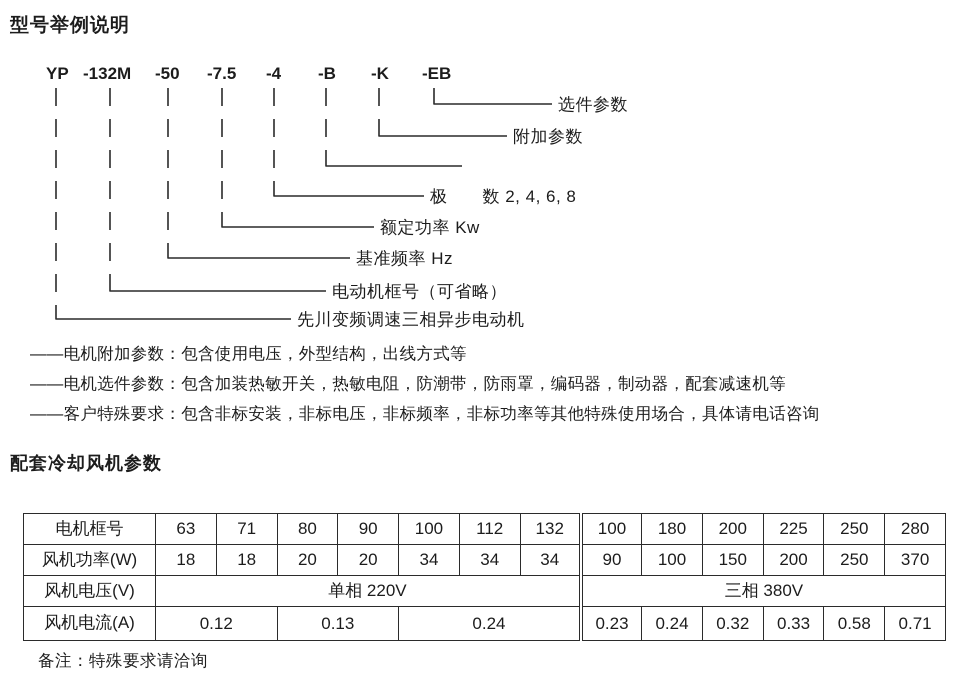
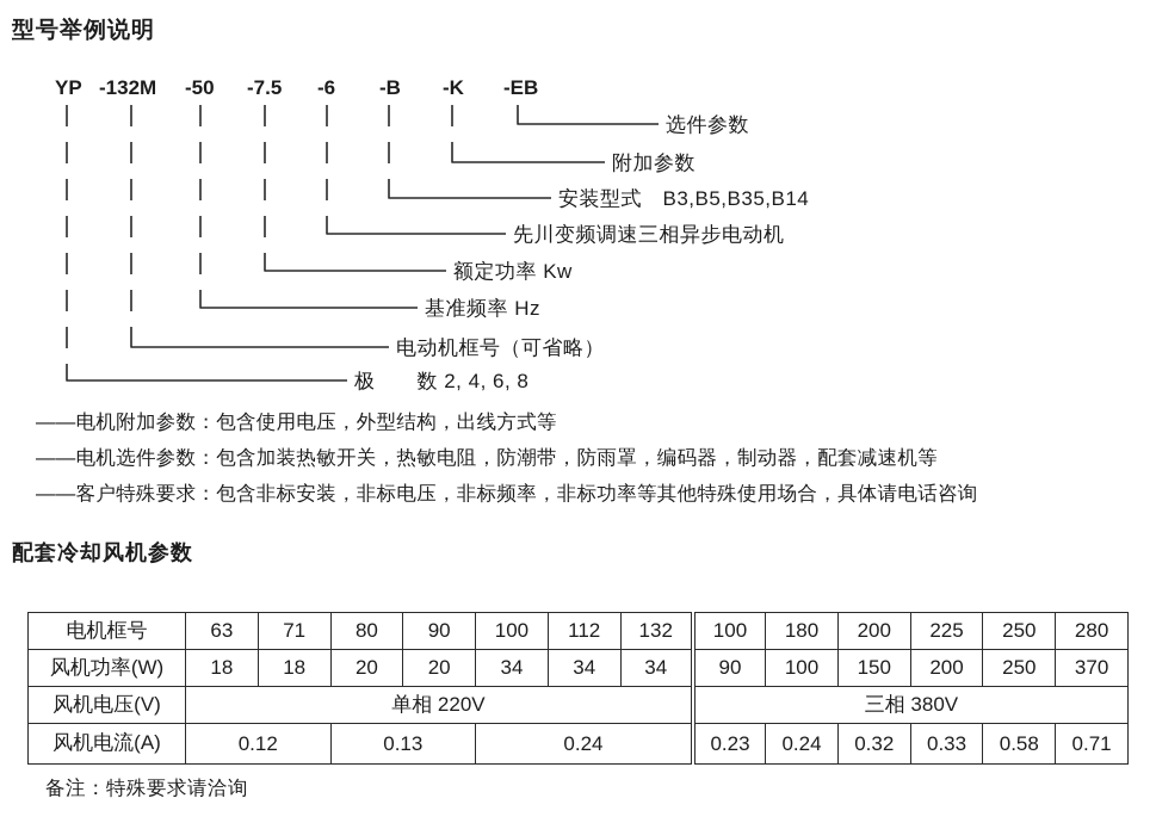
  型号举例说明
  YP
- 先川变频调速三相异步电动机
+ 极 数 2, 4, 6, 8
  -132M
  电动机框号（可省略）
  -50
  基准频率 Hz
  -7.5
  额定功率 Kw
- -4
+ -6
- 极 数 2, 4, 6, 8
+ 先川变频调速三相异步电动机
  -B
+ 安装型式 B3,B5,B35,B14
  -K
  附加参数
  -EB
  选件参数
  ——电机附加参数：包含使用电压，外型结构，出线方式等
  ——电机选件参数：包含加装热敏开关，热敏电阻，防潮带，防雨罩，编码器，制动器，配套减速机等
  ——客户特殊要求：包含非标安装，非标电压，非标频率，非标功率等其他特殊使用场合，具体请电话咨询
  配套冷却风机参数
  电机框号	63	71	80	90	100	112	132	100	180	200	225	250	280
  风机功率(W)	18	18	20	20	34	34	34	90	100	150	200	250	370
  风机电压(V)	单相 220V	三相 380V
  风机电流(A)	0.12	0.13	0.24	0.23	0.24	0.32	0.33	0.58	0.71
  备注：特殊要求请洽询
